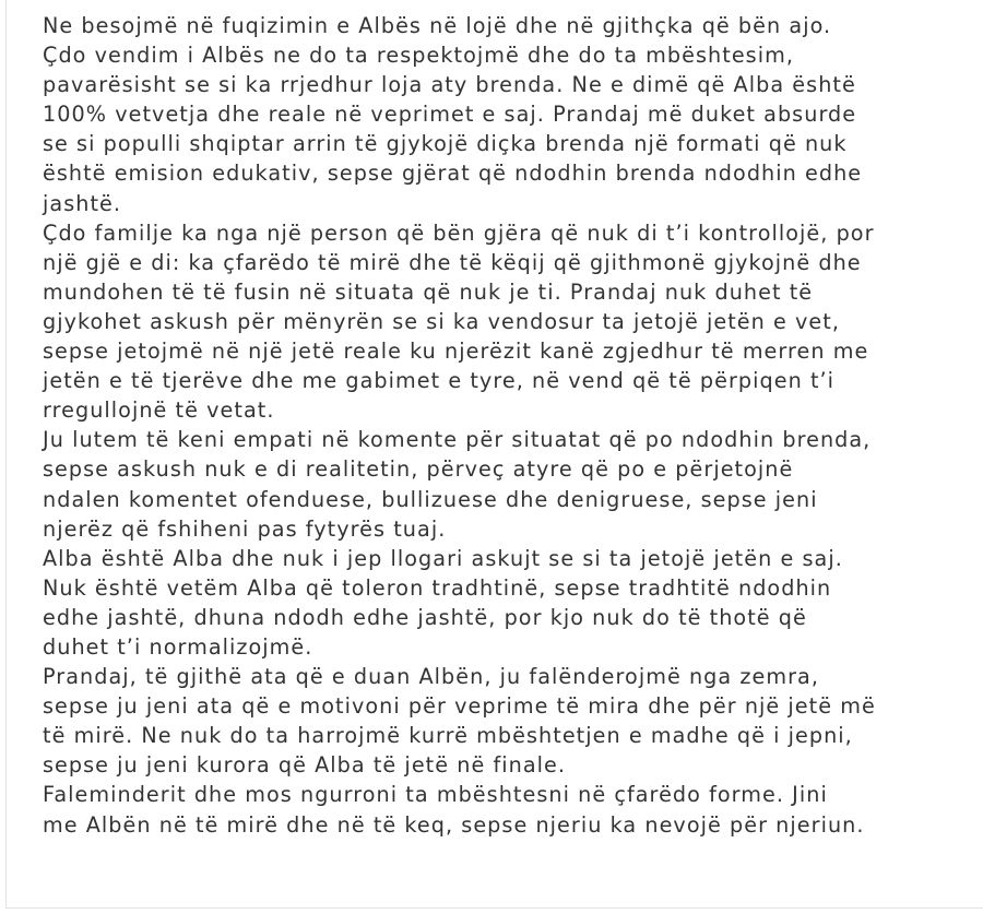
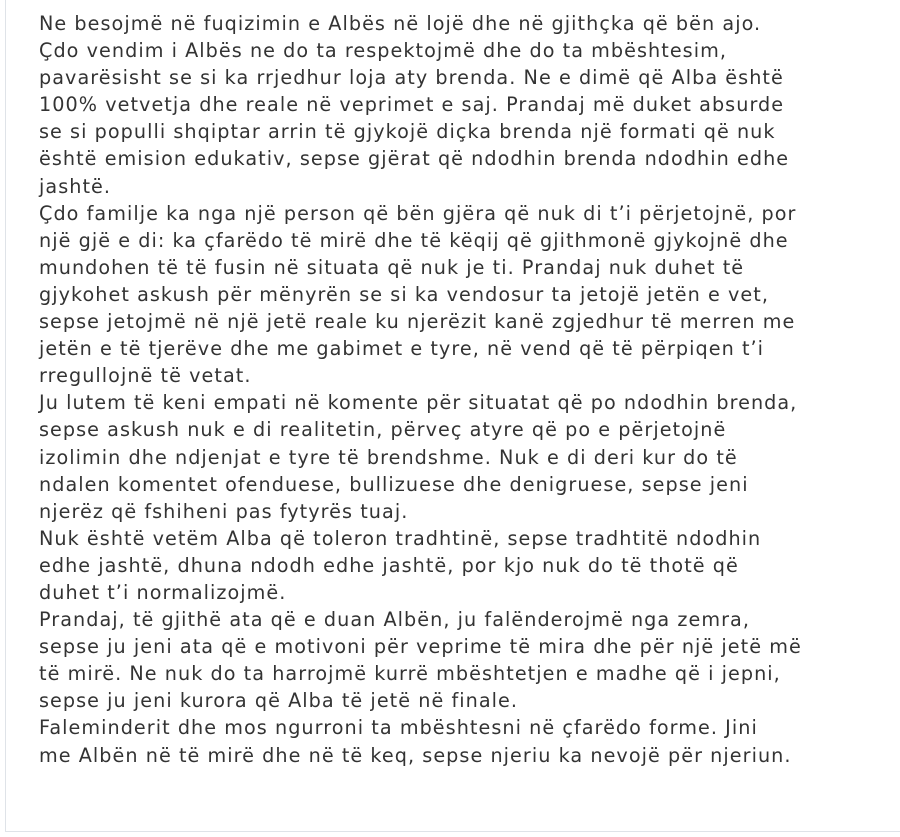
  Ne besojmë në fuqizimin e Albës në lojë dhe në gjithçka që bën ajo.
  Çdo vendim i Albës ne do ta respektojmë dhe do ta mbështesim,
  pavarësisht se si ka rrjedhur loja aty brenda. Ne e dimë që Alba është
  100% vetvetja dhe reale në veprimet e saj. Prandaj më duket absurde
  se si populli shqiptar arrin të gjykojë diçka brenda një formati që nuk
  është emision edukativ, sepse gjërat që ndodhin brenda ndodhin edhe
  jashtë.
- Çdo familje ka nga një person që bën gjëra që nuk di t’i kontrollojë, por
+ Çdo familje ka nga një person që bën gjëra që nuk di t’i përjetojnë, por
  një gjë e di: ka çfarëdo të mirë dhe të këqij që gjithmonë gjykojnë dhe
  mundohen të të fusin në situata që nuk je ti. Prandaj nuk duhet të
  gjykohet askush për mënyrën se si ka vendosur ta jetojë jetën e vet,
  sepse jetojmë në një jetë reale ku njerëzit kanë zgjedhur të merren me
  jetën e të tjerëve dhe me gabimet e tyre, në vend që të përpiqen t’i
  rregullojnë të vetat.
  Ju lutem të keni empati në komente për situatat që po ndodhin brenda,
  sepse askush nuk e di realitetin, përveç atyre që po e përjetojnë
+ izolimin dhe ndjenjat e tyre të brendshme. Nuk e di deri kur do të
  ndalen komentet ofenduese, bullizuese dhe denigruese, sepse jeni
  njerëz që fshiheni pas fytyrës tuaj.
- Alba është Alba dhe nuk i jep llogari askujt se si ta jetojë jetën e saj.
  Nuk është vetëm Alba që toleron tradhtinë, sepse tradhtitë ndodhin
  edhe jashtë, dhuna ndodh edhe jashtë, por kjo nuk do të thotë që
  duhet t’i normalizojmë.
  Prandaj, të gjithë ata që e duan Albën, ju falënderojmë nga zemra,
  sepse ju jeni ata që e motivoni për veprime të mira dhe për një jetë më
  të mirë. Ne nuk do ta harrojmë kurrë mbështetjen e madhe që i jepni,
  sepse ju jeni kurora që Alba të jetë në finale.
  Faleminderit dhe mos ngurroni ta mbështesni në çfarëdo forme. Jini
  me Albën në të mirë dhe në të keq, sepse njeriu ka nevojë për njeriun.
